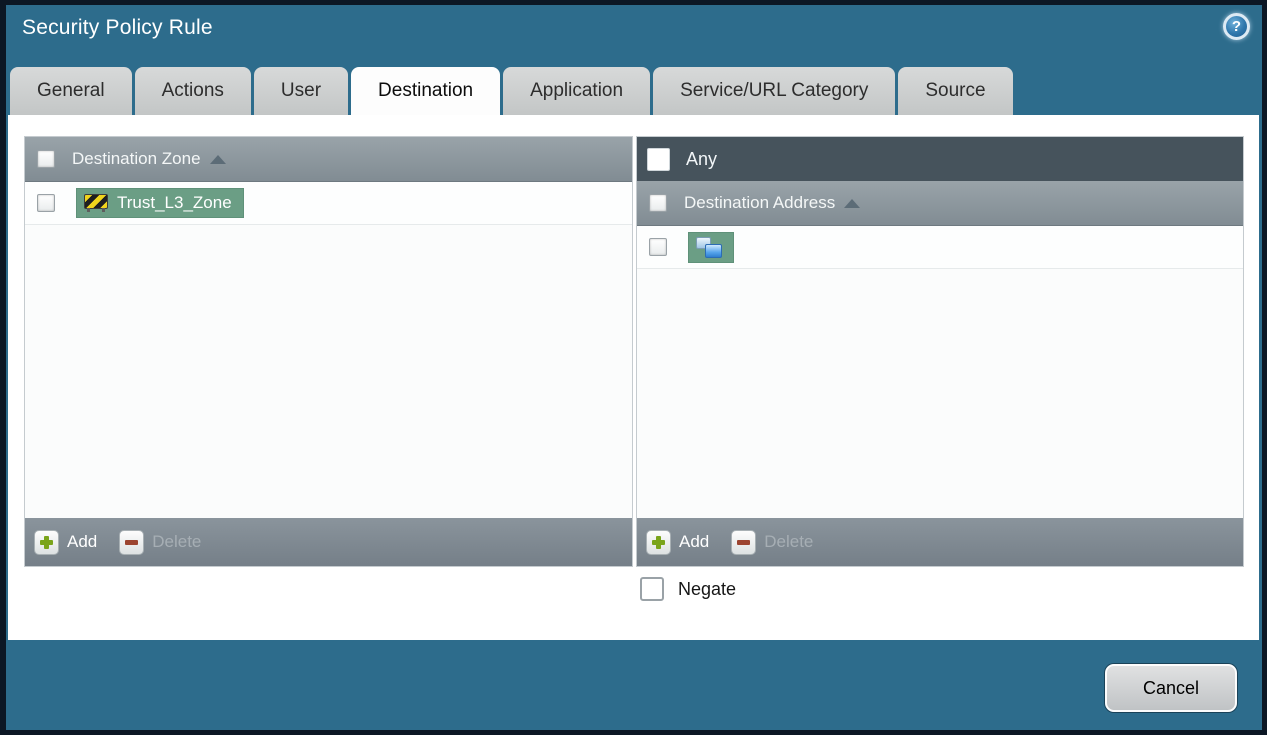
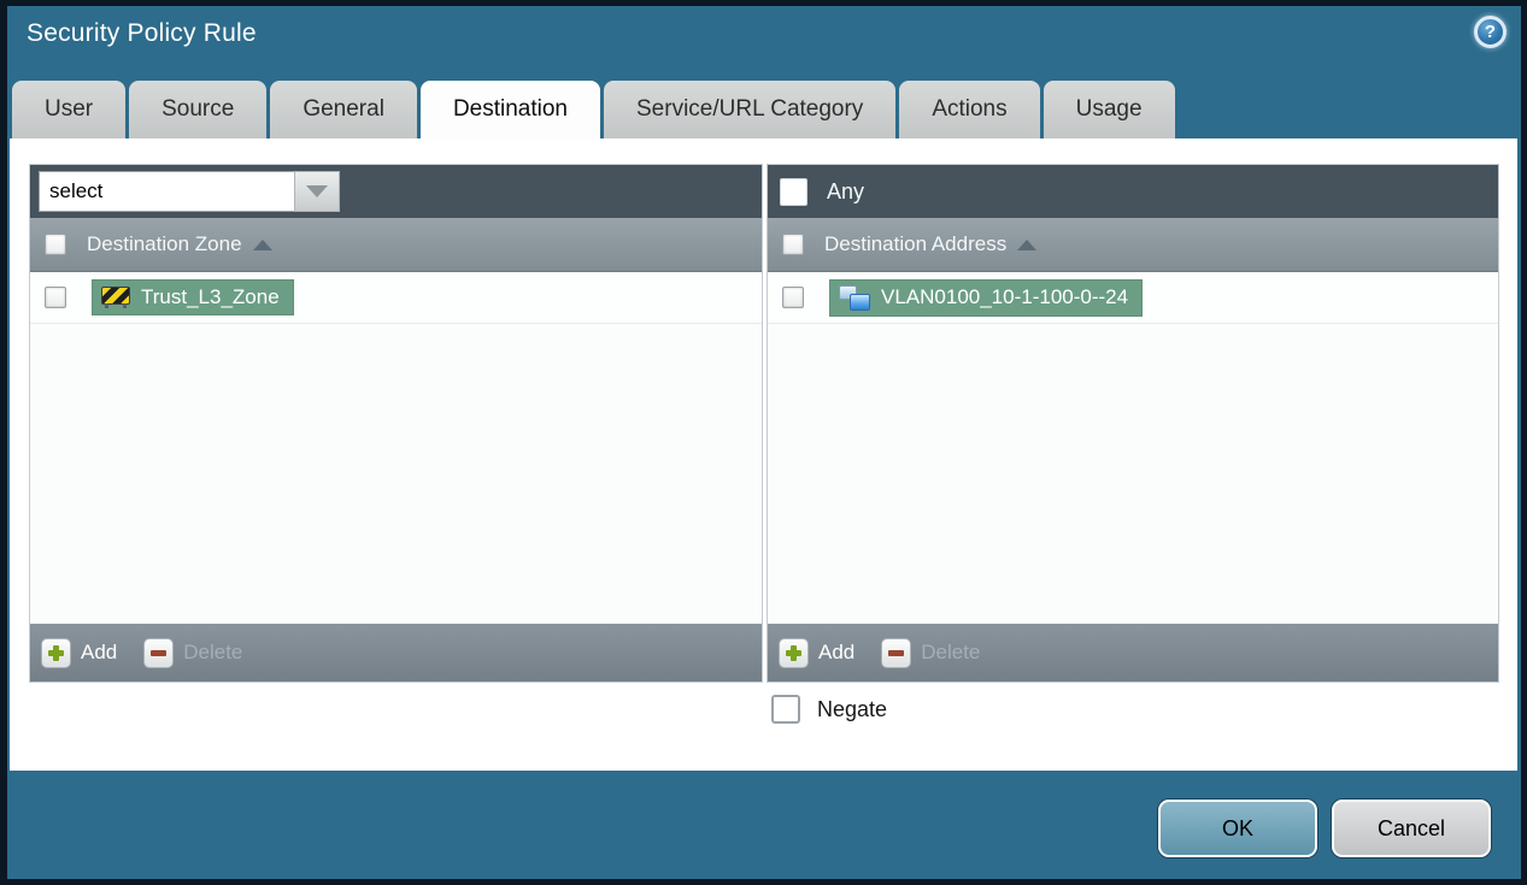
  Security Policy Rule
  ?
- General
+ User
- Actions
+ Source
- User
+ General
  Destination
- Application
  Service/URL Category
- Source
+ Actions
+ Usage
+ select
  Destination Zone
  Trust_L3_Zone
  Add
  Delete
  Any
  Destination Address
+ VLAN0100_10-1-100-0--24
  Add
  Delete
  Negate
+ OK
  Cancel
